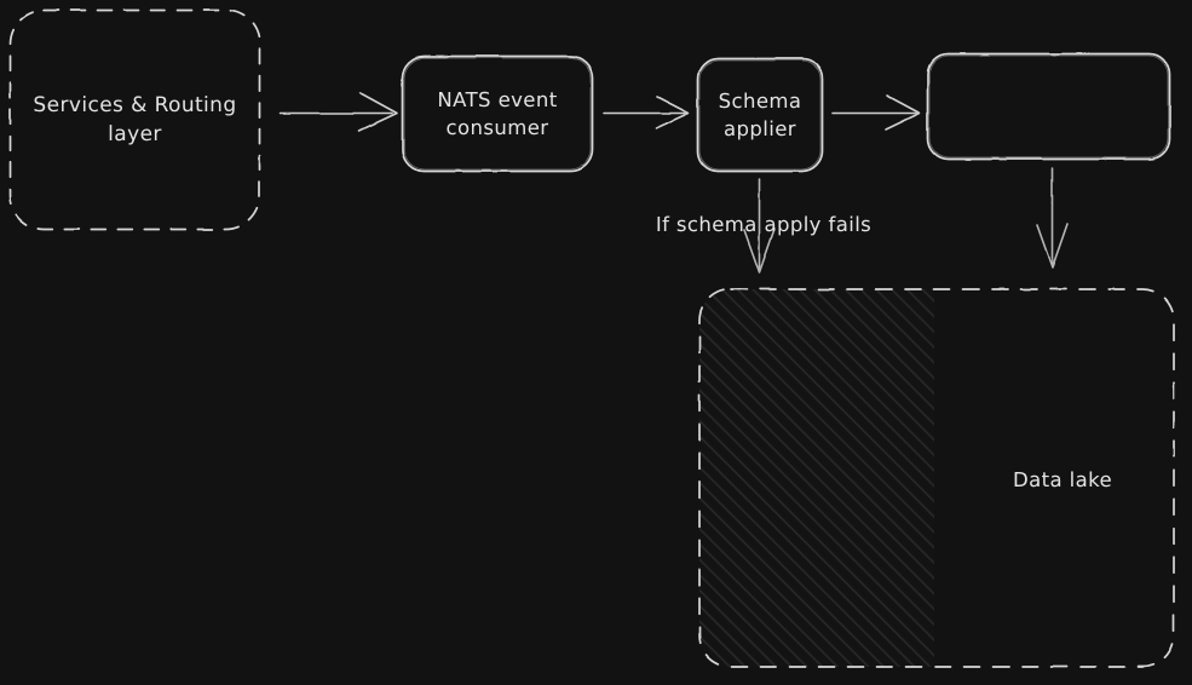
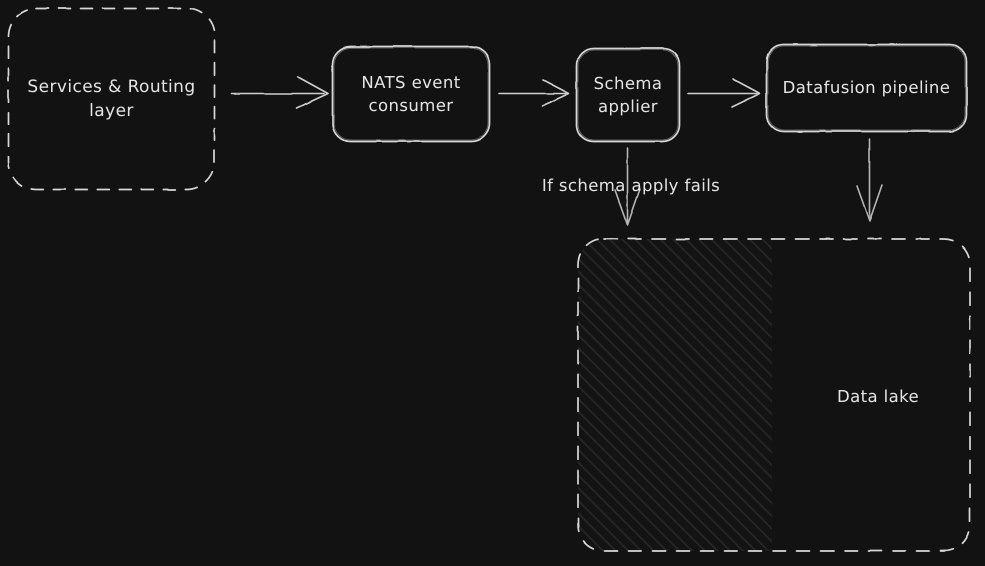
  Services & Routing
  layer
  NATS event
  consumer
  Schema
  applier
+ Datafusion pipeline
  If schema apply fails
  Data lake
